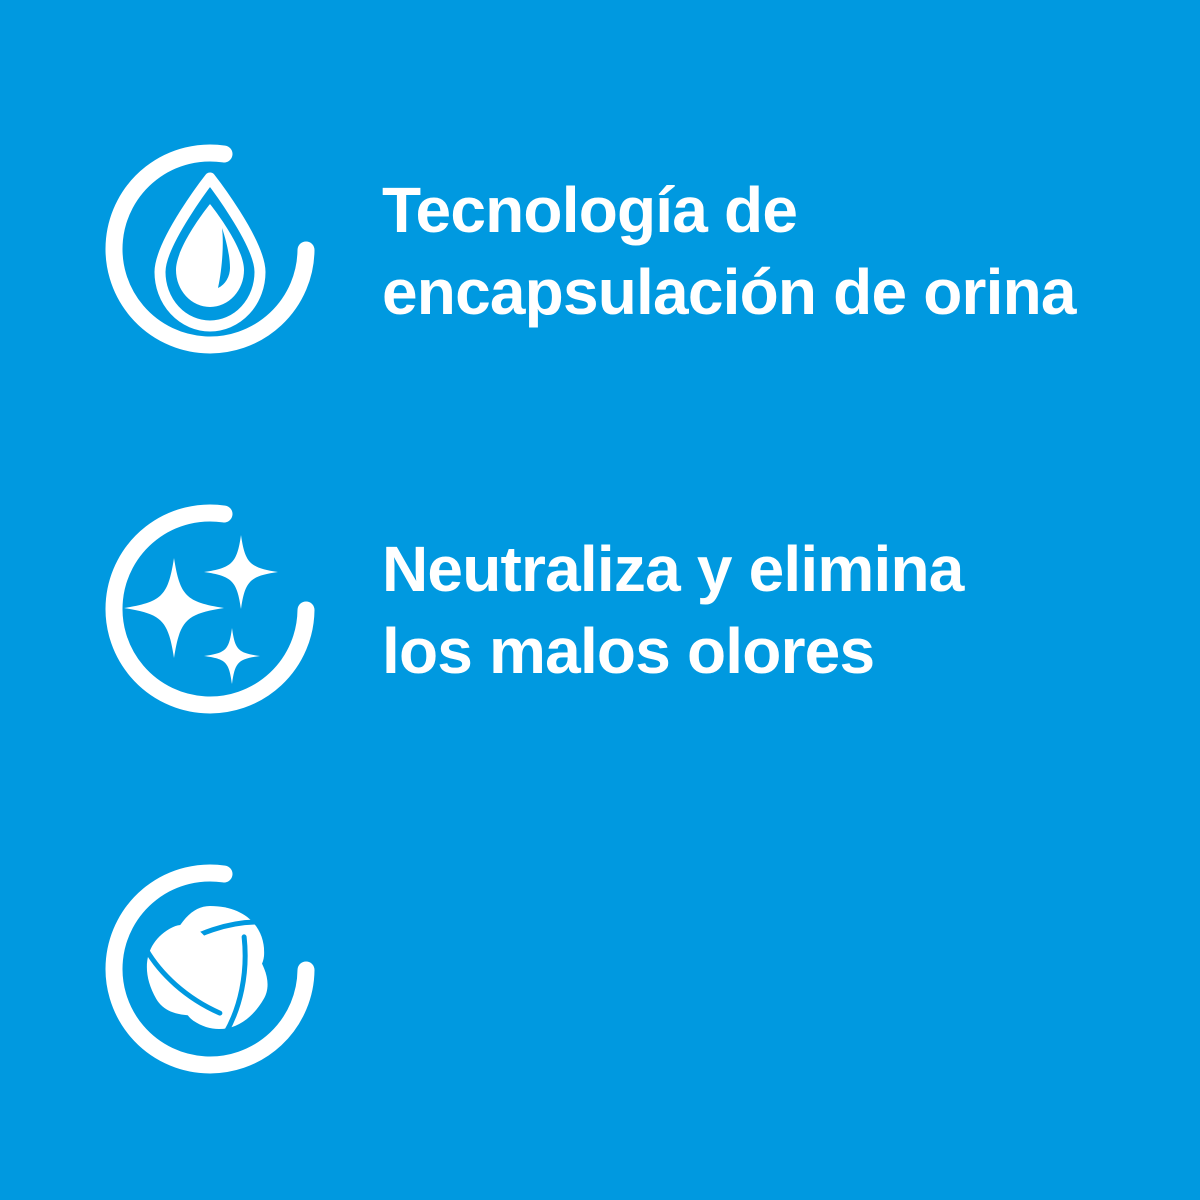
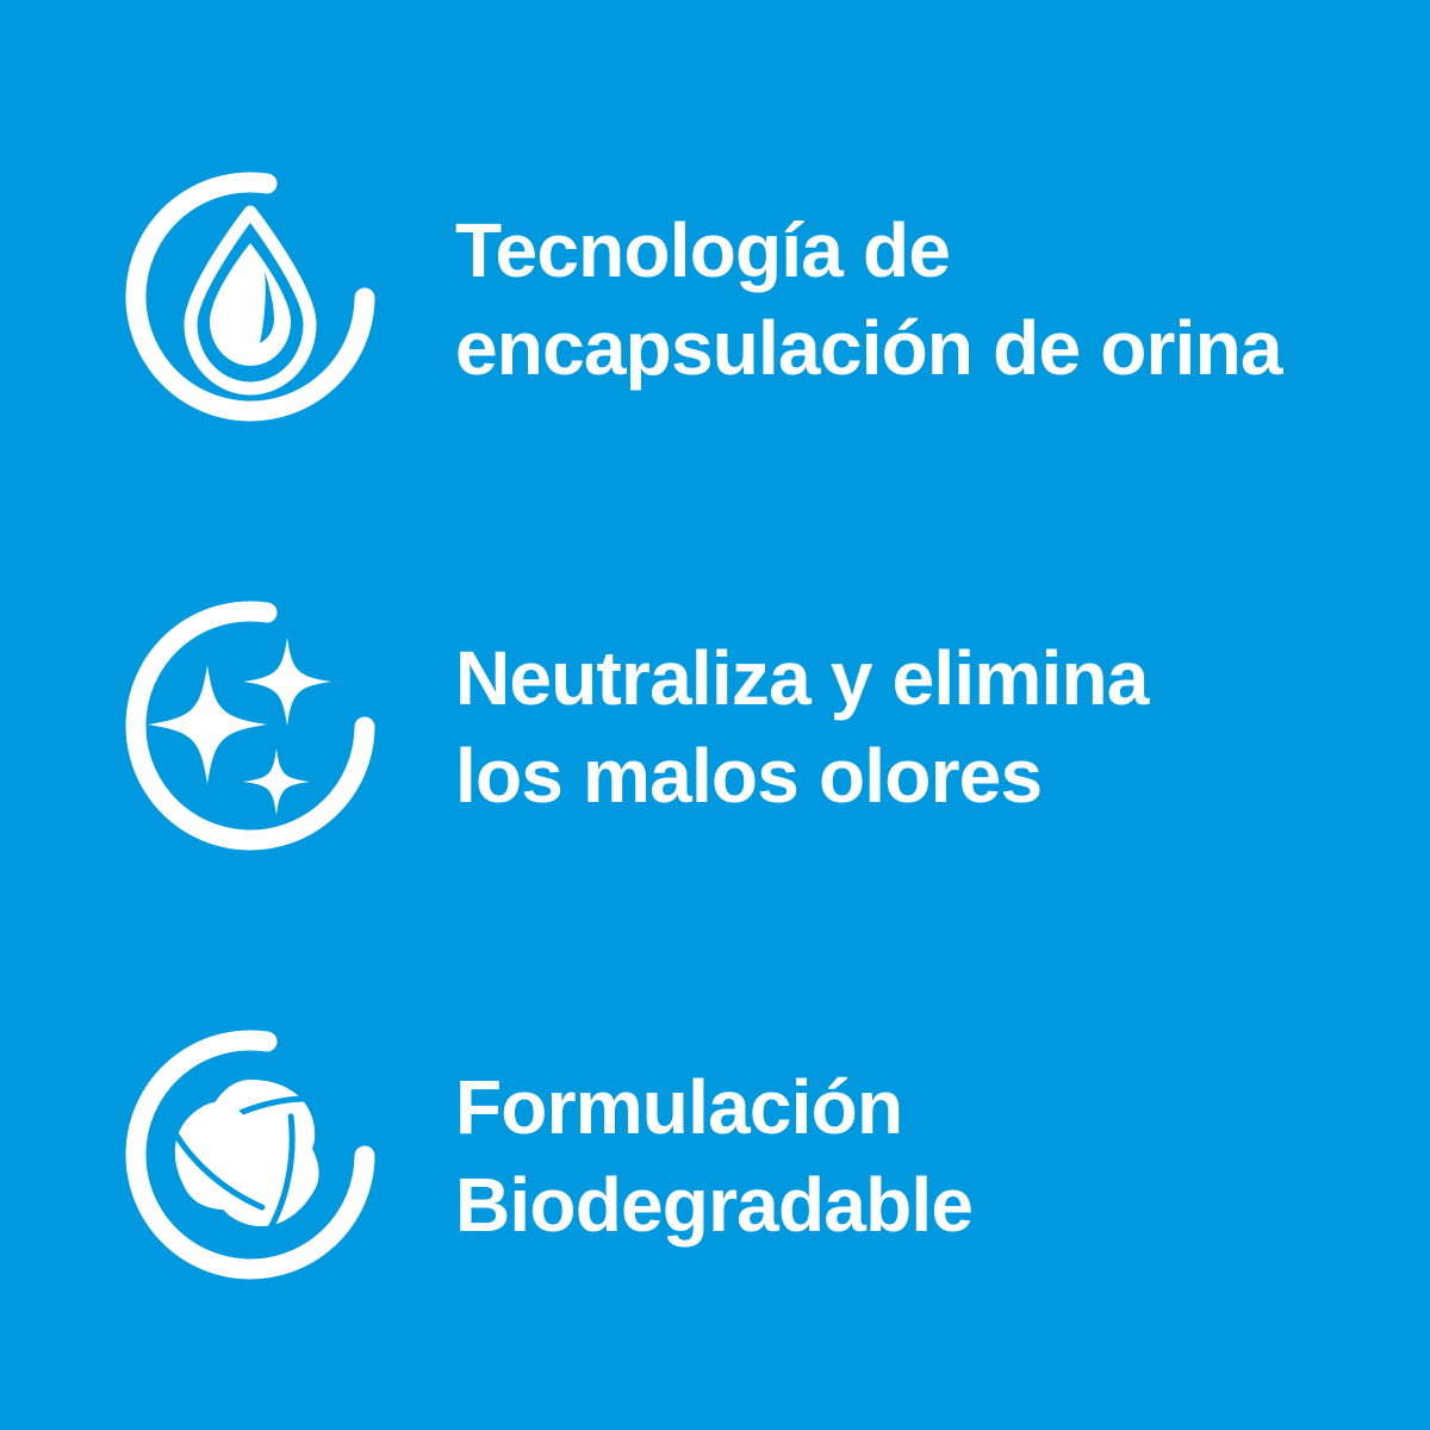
  Tecnología de
  encapsulación de orina
  Neutraliza y elimina
  los malos olores
+ Formulación
+ Biodegradable
